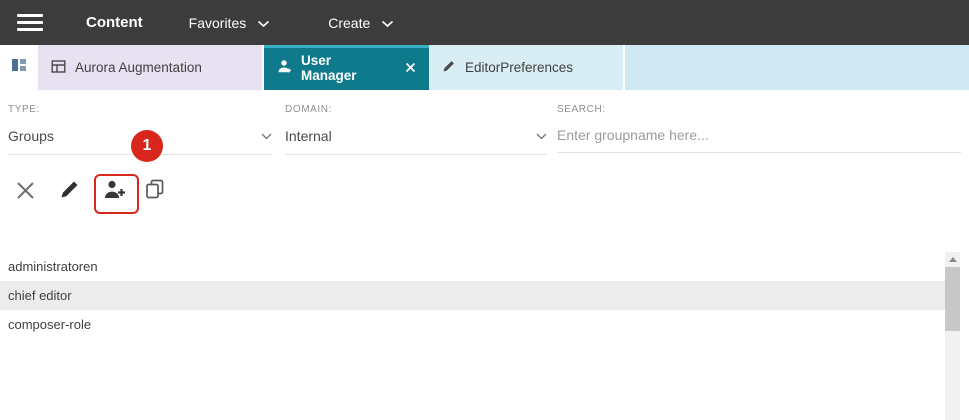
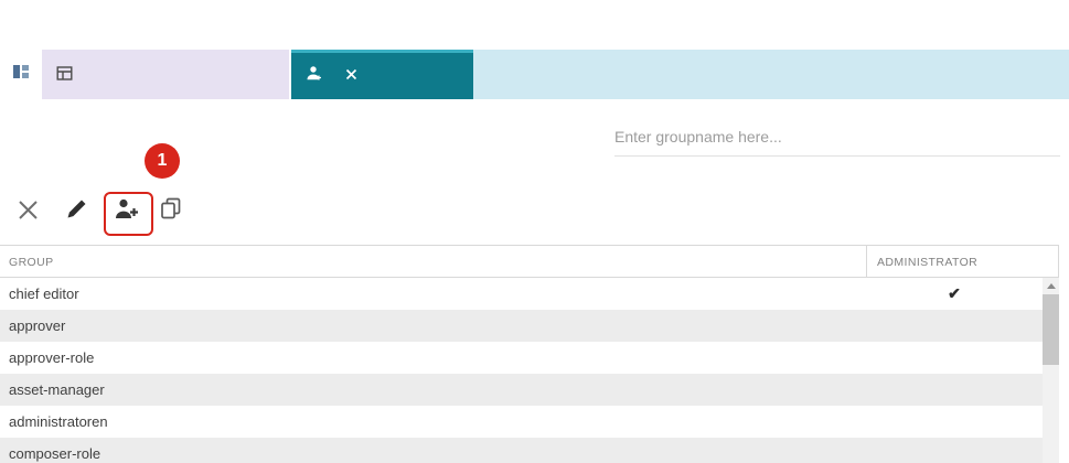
- Content
- Favorites
- Create
- Aurora Augmentation
- User Manager
- EditorPreferences
- TYPE:
- Groups
- DOMAIN:
- Internal
- SEARCH:
  Enter groupname here...
  1
+ GROUP
+ ADMINISTRATOR
- administratoren
+ chief editor
+ ✔
+ approver
+ approver-role
+ asset-manager
- chief editor
+ administratoren
  composer-role
